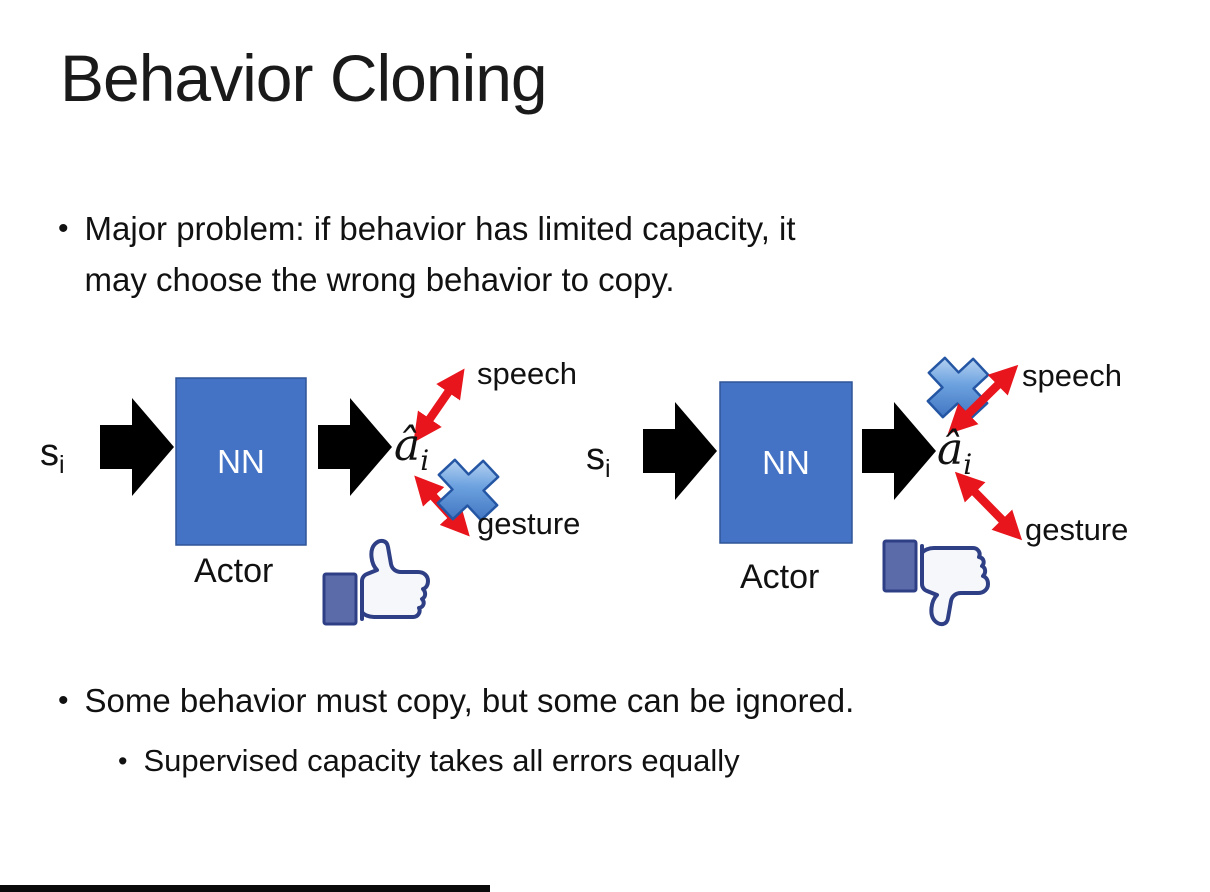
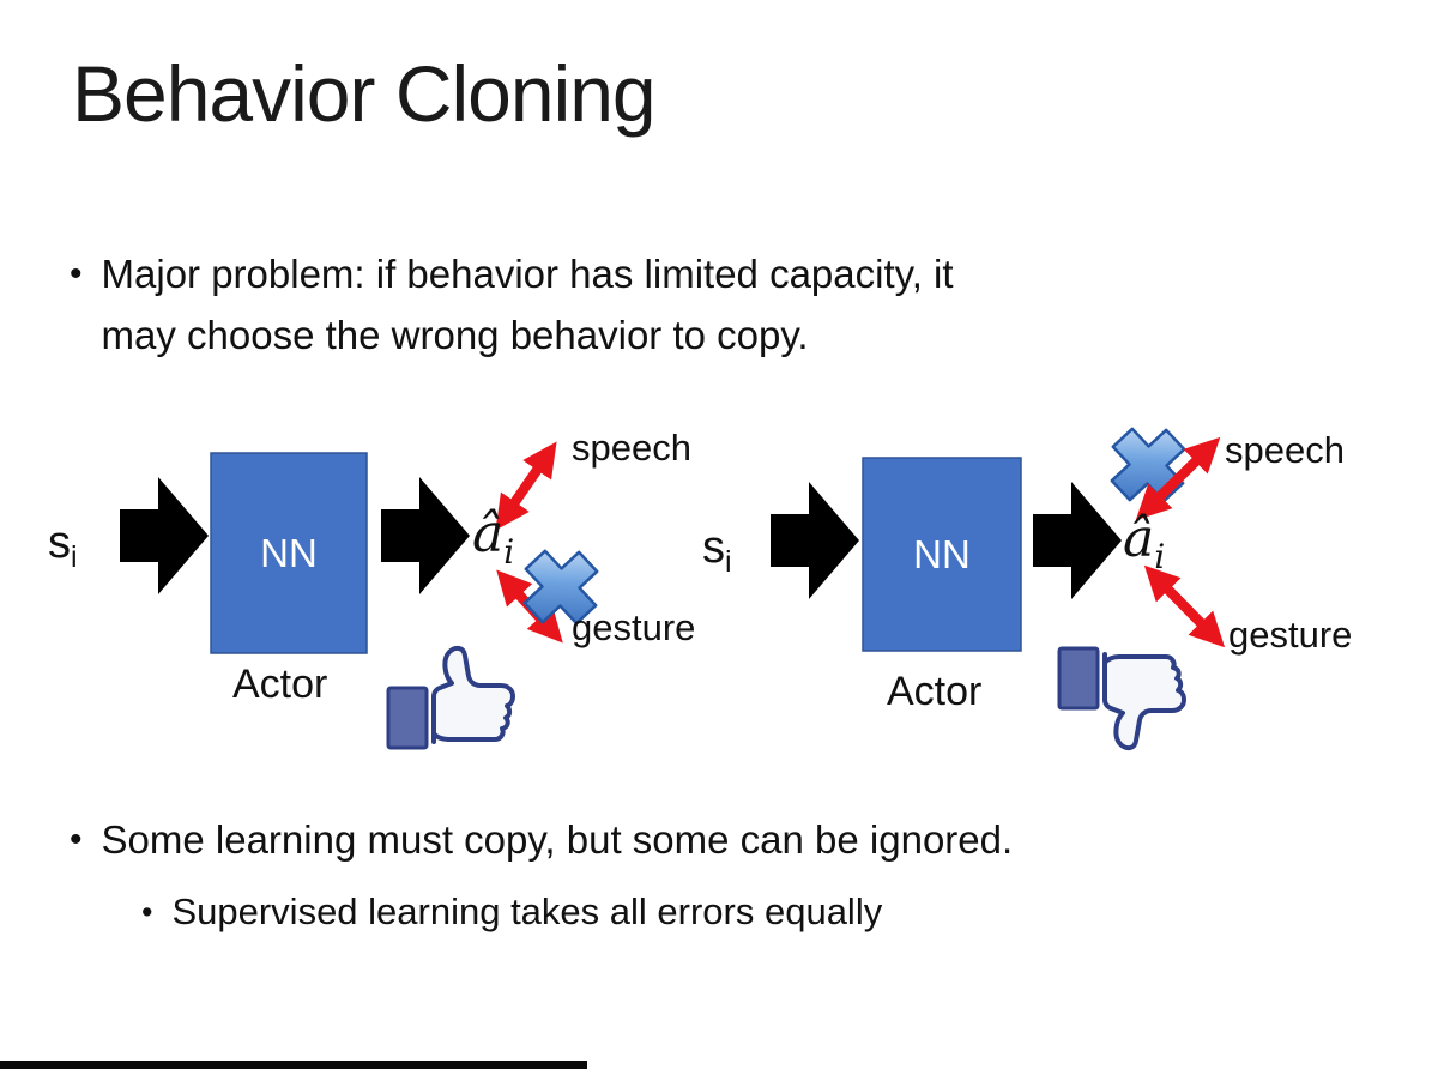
  Behavior Cloning
  •
  Major problem: if behavior has limited capacity, it
  may choose the wrong behavior to copy.
  si
  NN
  âi
  speech
  gesture
  Actor
  si
  NN
  âi
  speech
  gesture
  Actor
  •
- Some behavior must copy, but some can be ignored.
+ Some learning must copy, but some can be ignored.
  •
- Supervised capacity takes all errors equally
+ Supervised learning takes all errors equally
